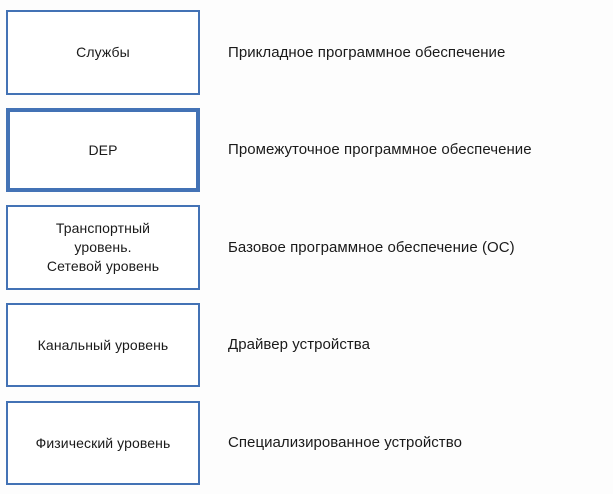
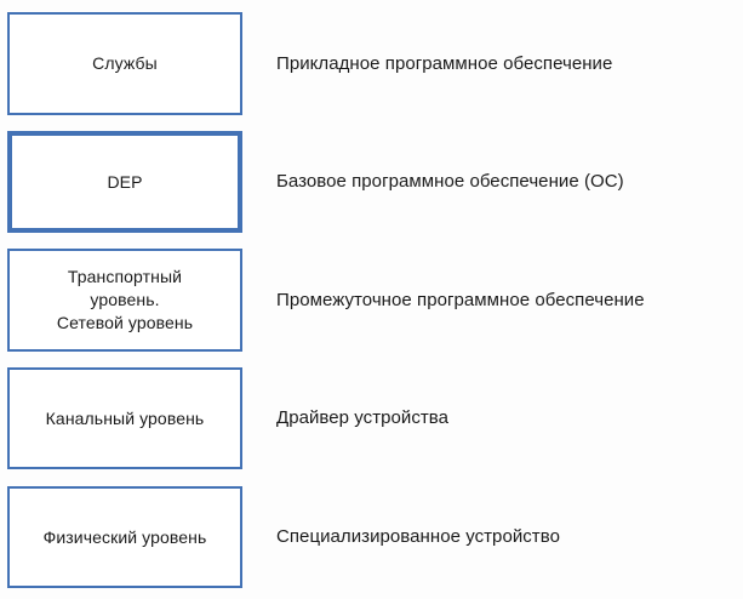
  Службы
  Прикладное программное обеспечение
  DEP
- Промежуточное программное обеспечение
+ Базовое программное обеспечение (ОС)
  Транспортный
  уровень.
  Сетевой уровень
- Базовое программное обеспечение (ОС)
+ Промежуточное программное обеспечение
  Канальный уровень
  Драйвер устройства
  Физический уровень
  Специализированное устройство
